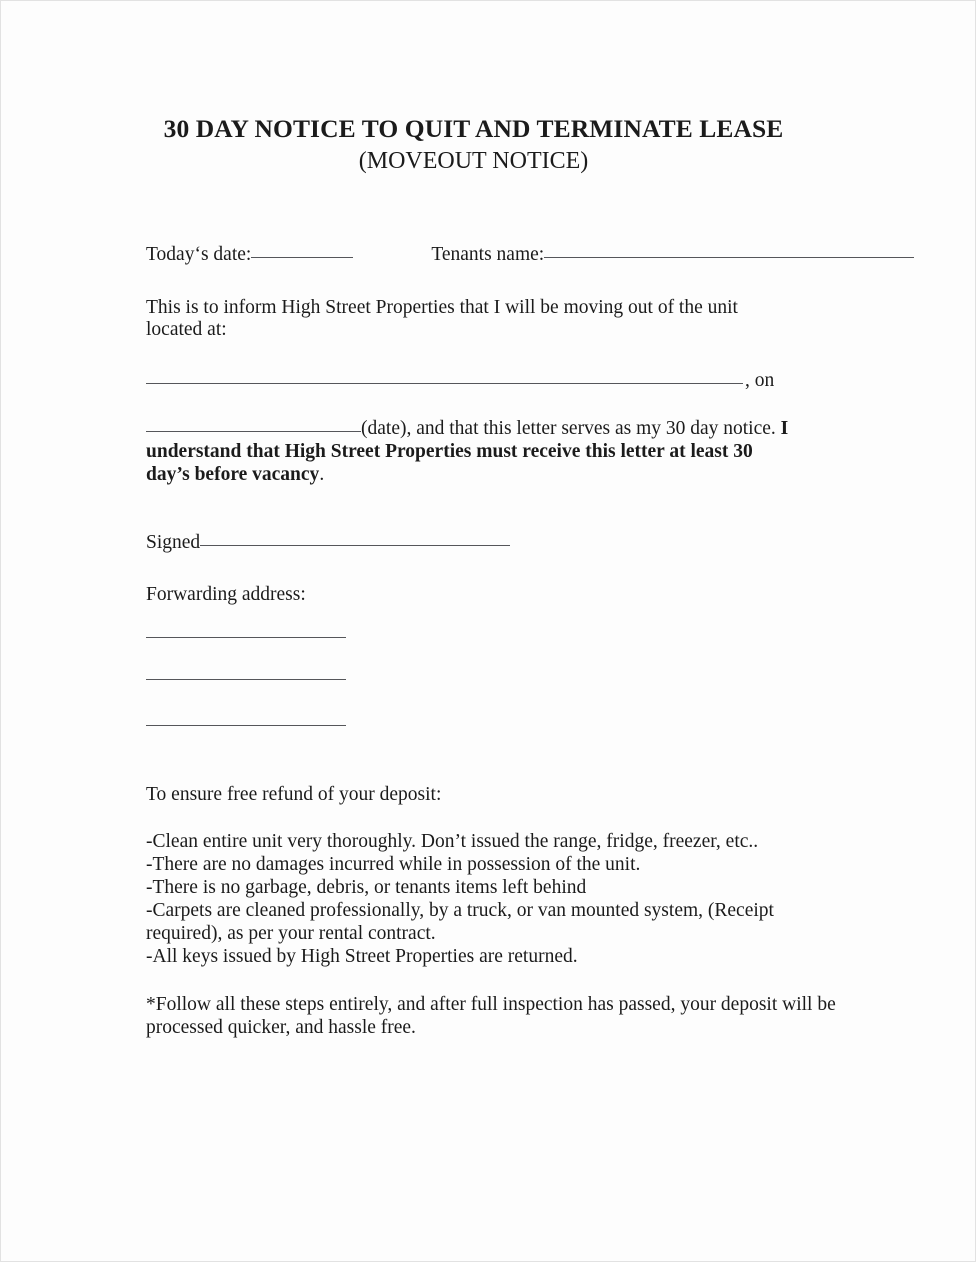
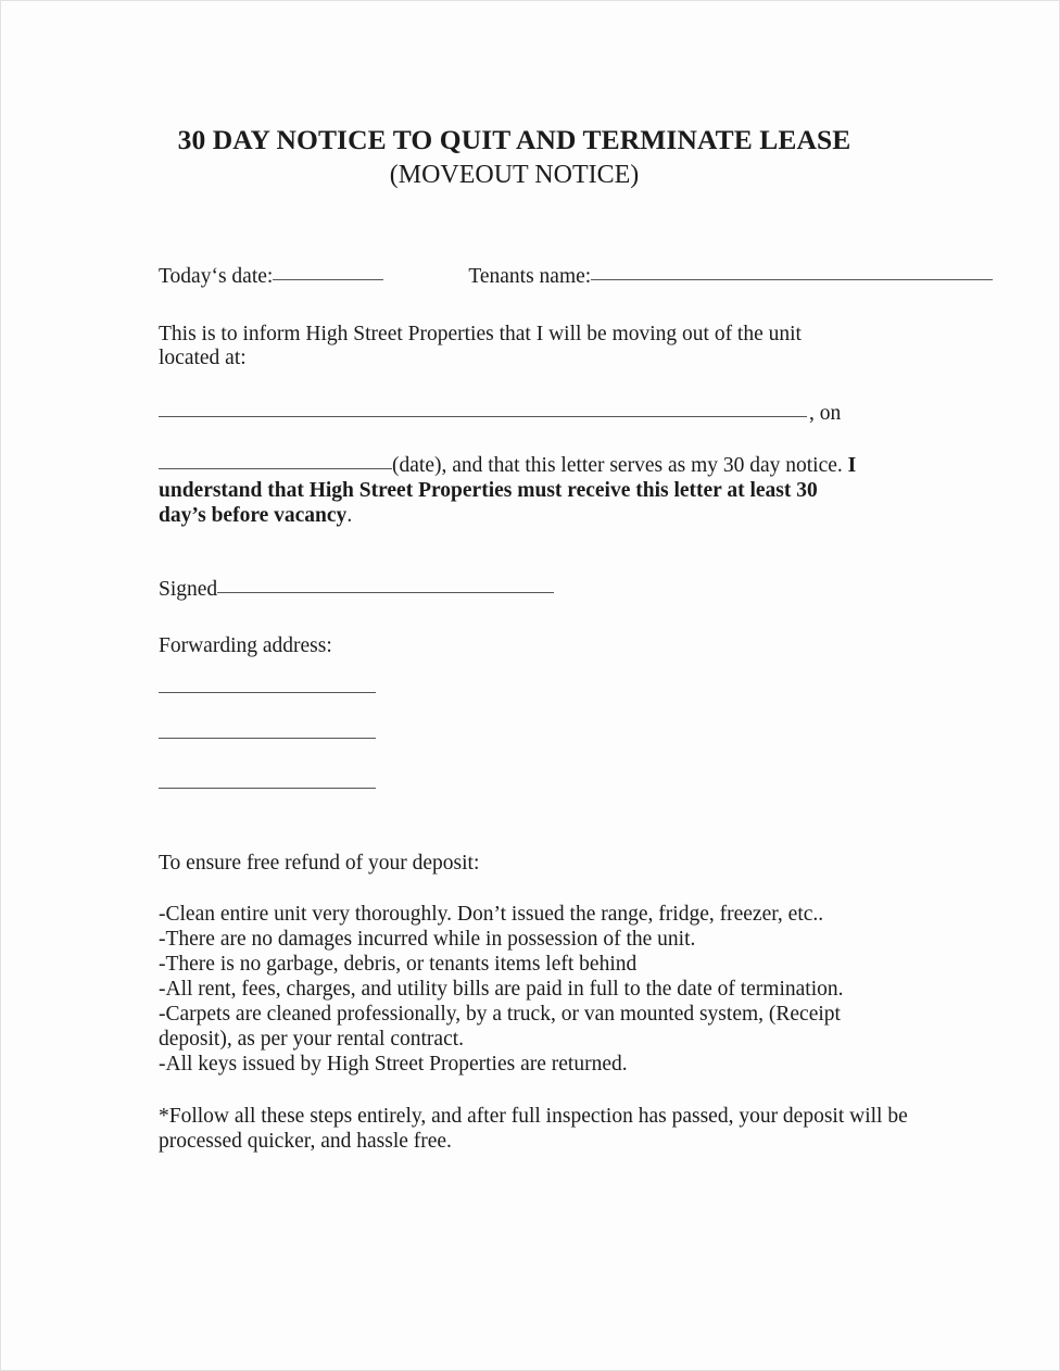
  30 DAY NOTICE TO QUIT AND TERMINATE LEASE
  (MOVEOUT NOTICE)
  Today‘s date: Tenants name:
  This is to inform High Street Properties that I will be moving out of the unit located at:
  , on
  (date), and that this letter serves as my 30 day notice. I understand that High Street Properties must receive this letter at least 30 day’s before vacancy.
  Signed
  Forwarding address:
  To ensure free refund of your deposit:
  -Clean entire unit very thoroughly. Don’t issued the range, fridge, freezer, etc..
  -There are no damages incurred while in possession of the unit.
  -There is no garbage, debris, or tenants items left behind
+ -All rent, fees, charges, and utility bills are paid in full to the date of termination.
- -Carpets are cleaned professionally, by a truck, or van mounted system, (Receipt required), as per your rental contract.
+ -Carpets are cleaned professionally, by a truck, or van mounted system, (Receipt deposit), as per your rental contract.
  -All keys issued by High Street Properties are returned.
  *Follow all these steps entirely, and after full inspection has passed, your deposit will be processed quicker, and hassle free.
